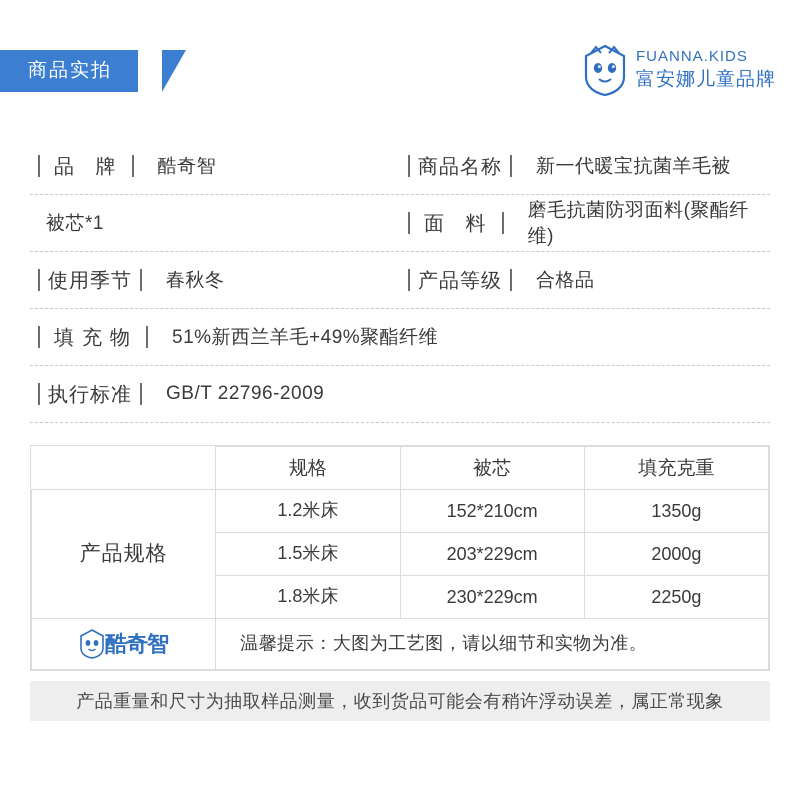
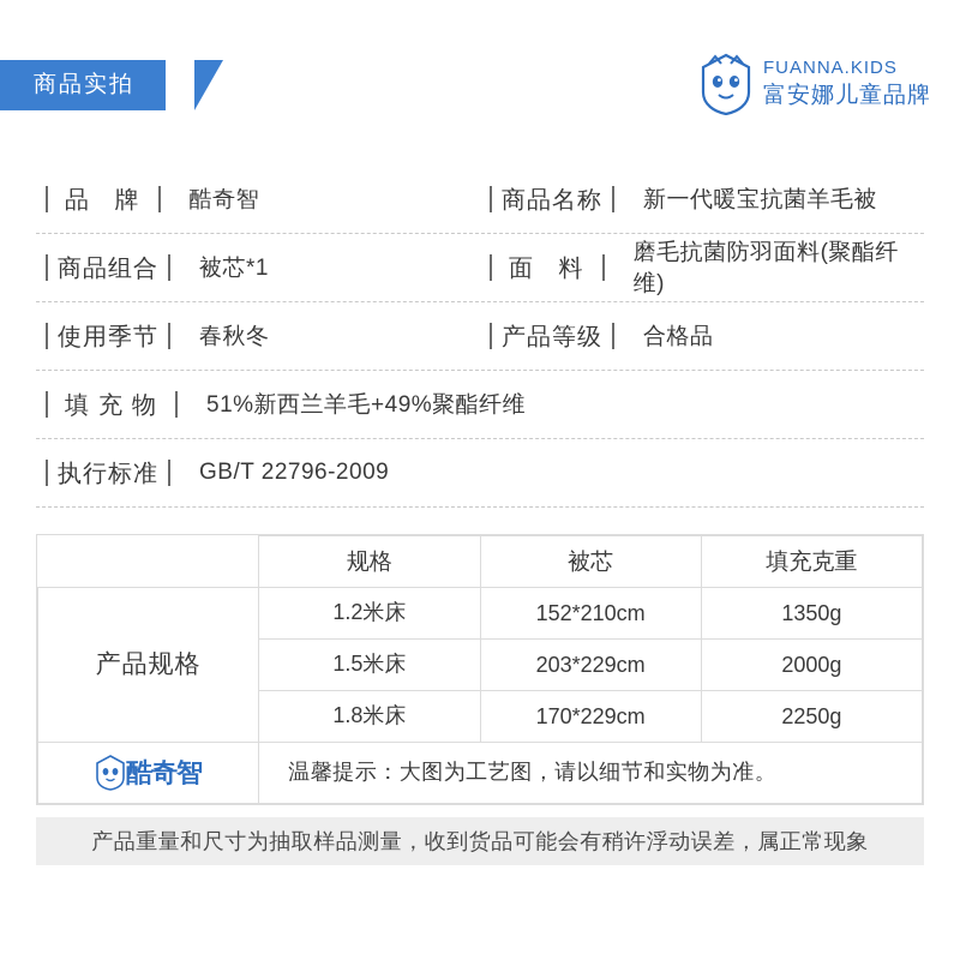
  商品实拍
  FUANNA.KIDS
  富安娜儿童品牌
  品 牌
  酷奇智
  商品名称
  新一代暖宝抗菌羊毛被
+ 商品组合
  被芯*1
  面 料
  磨毛抗菌防羽面料(聚酯纤维)
  使用季节
  春秋冬
  产品等级
  合格品
  填充物
  51%新西兰羊毛+49%聚酯纤维
  执行标准
  GB/T 22796-2009
  	规格	被芯	填充克重
  产品规格	1.2米床	152*210cm	1350g
  1.5米床	203*229cm	2000g
- 1.8米床	230*229cm	2250g
+ 1.8米床	170*229cm	2250g
  酷奇智	温馨提示：大图为工艺图，请以细节和实物为准。
  产品重量和尺寸为抽取样品测量，收到货品可能会有稍许浮动误差，属正常现象
